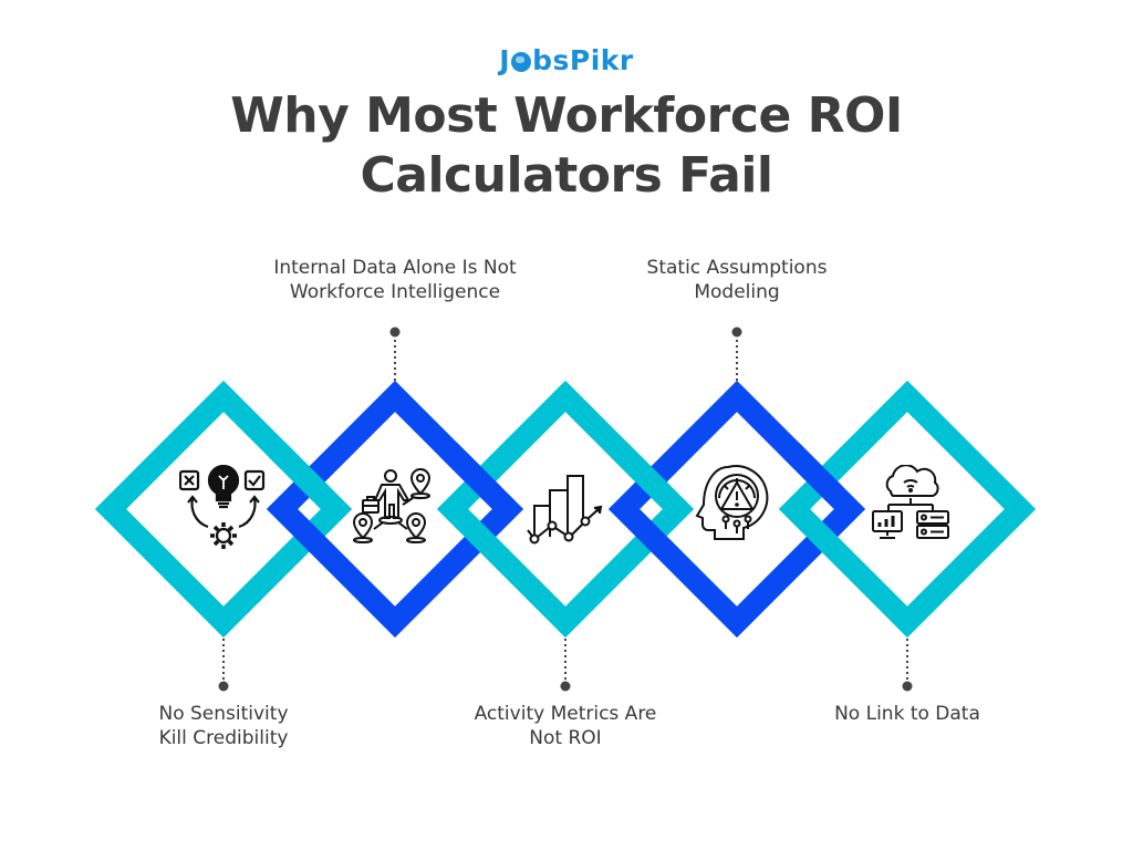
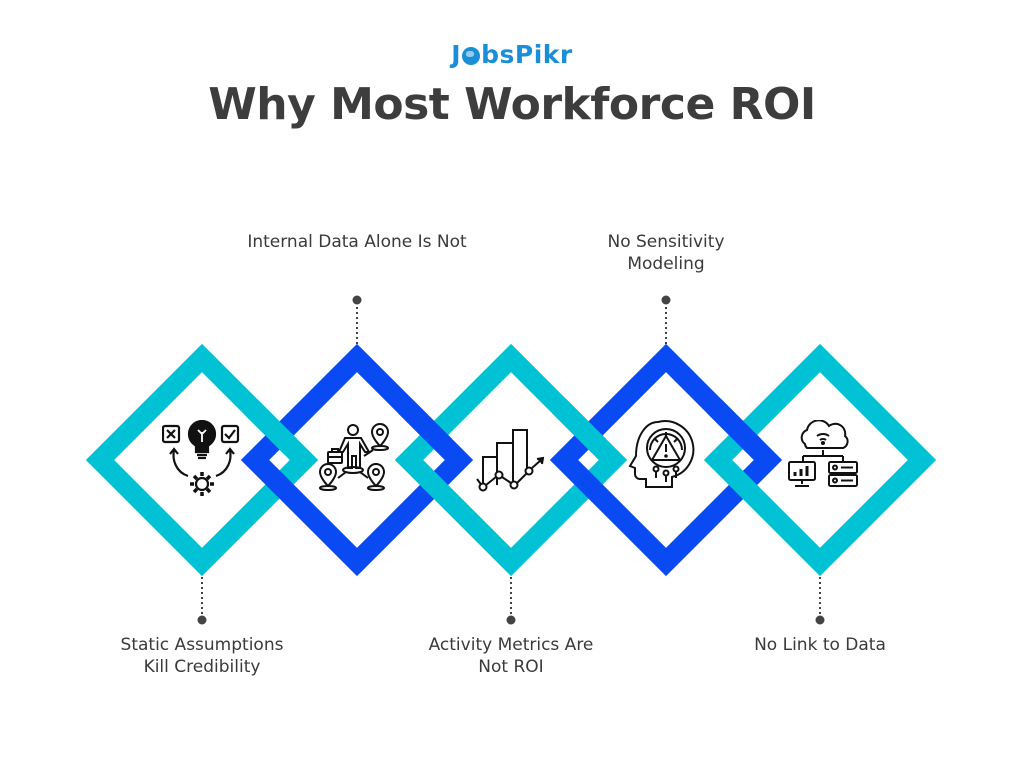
  J bsPikr
  Why Most Workforce ROI
- Calculators Fail
- No Sensitivity
+ Static Assumptions
  Kill Credibility
  Internal Data Alone Is Not
- Workforce Intelligence
  Activity Metrics Are
  Not ROI
- Static Assumptions
+ No Sensitivity
  Modeling
  No Link to Data
